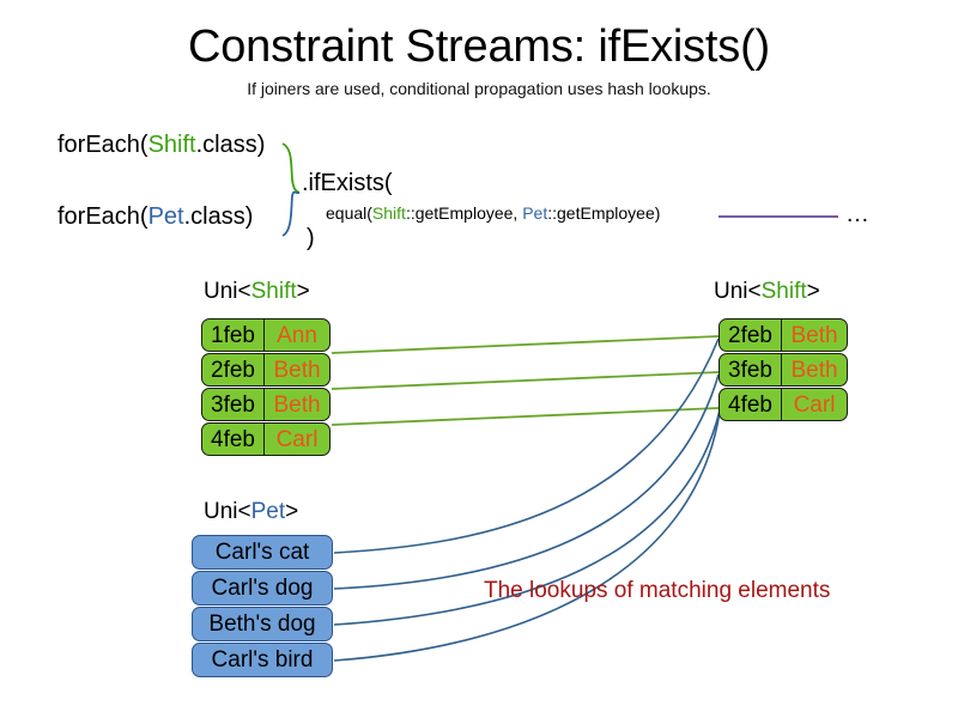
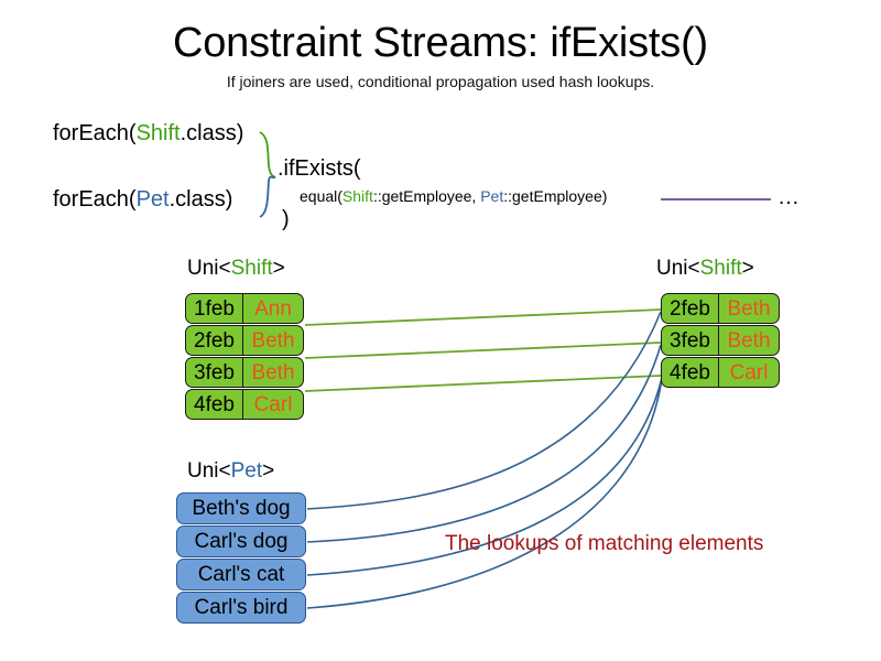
  Constraint Streams: ifExists()
- If joiners are used, conditional propagation uses hash lookups.
+ If joiners are used, conditional propagation used hash lookups.
  forEach(Shift.class)
  forEach(Pet.class)
  .ifExists(
  equal(Shift::getEmployee, Pet::getEmployee)
  )
  …
  Uni<Shift>
  Uni<Shift>
  Uni<Pet>
  1feb
  Ann
  2feb
  Beth
  3feb
  Beth
  4feb
  Carl
  2feb
  Beth
  3feb
  Beth
  4feb
  Carl
- Carl's cat
+ Beth's dog
  Carl's dog
- Beth's dog
+ Carl's cat
  Carl's bird
  The lookups of matching elements
